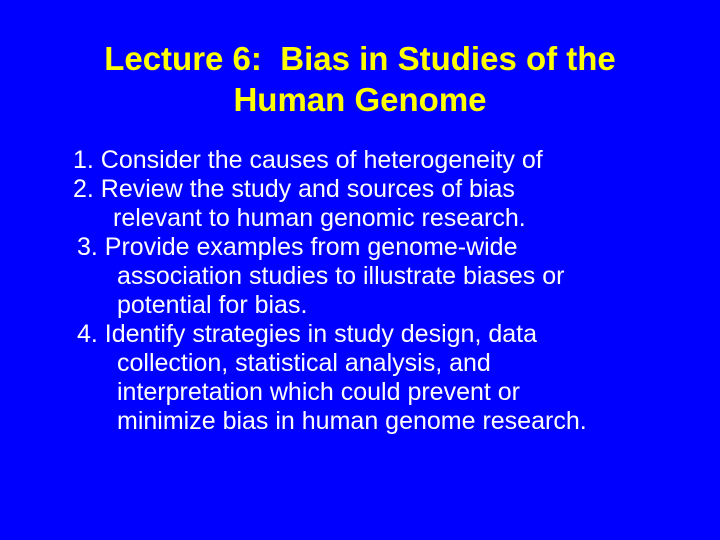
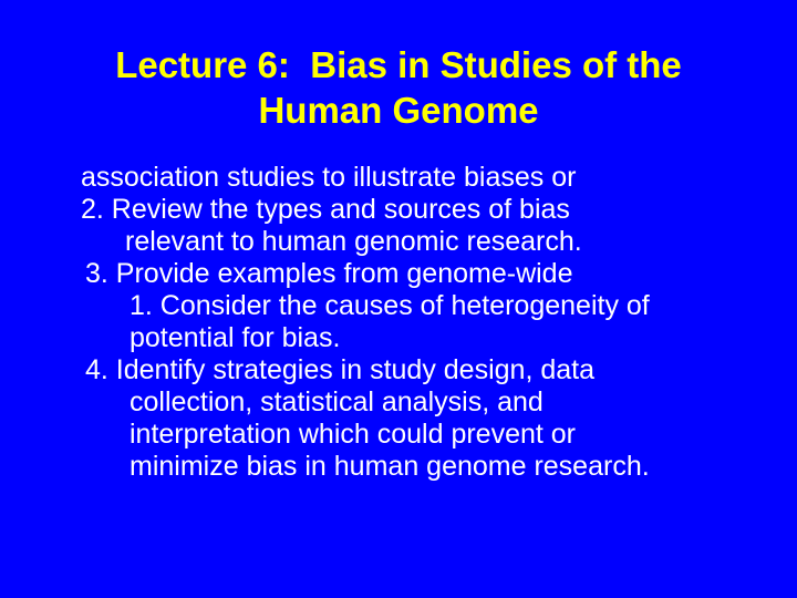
  Lecture 6: Bias in Studies of the
  Human Genome
- 1. Consider the causes of heterogeneity of
+ association studies to illustrate biases or
- 2. Review the study and sources of bias
+ 2. Review the types and sources of bias
  relevant to human genomic research.
  3. Provide examples from genome-wide
- association studies to illustrate biases or
+ 1. Consider the causes of heterogeneity of
  potential for bias.
  4. Identify strategies in study design, data
  collection, statistical analysis, and
  interpretation which could prevent or
  minimize bias in human genome research.
